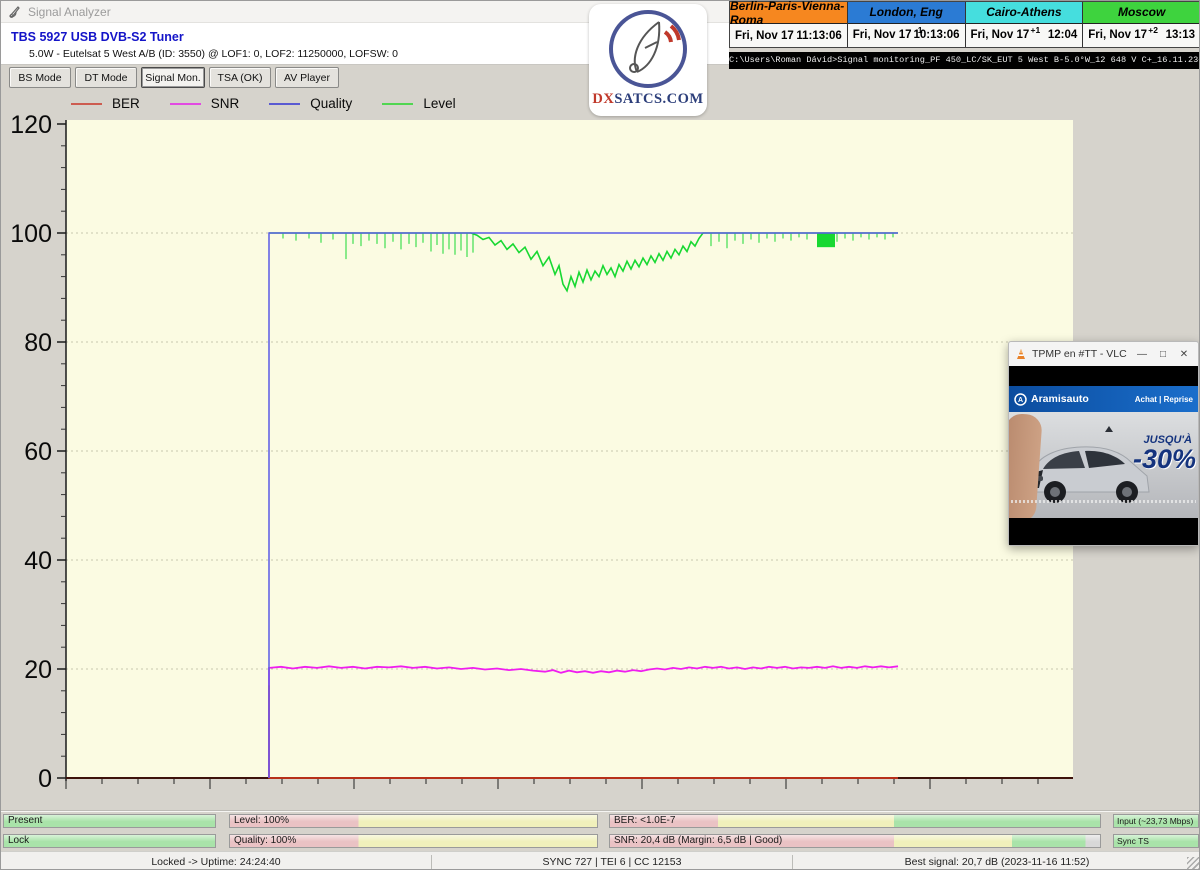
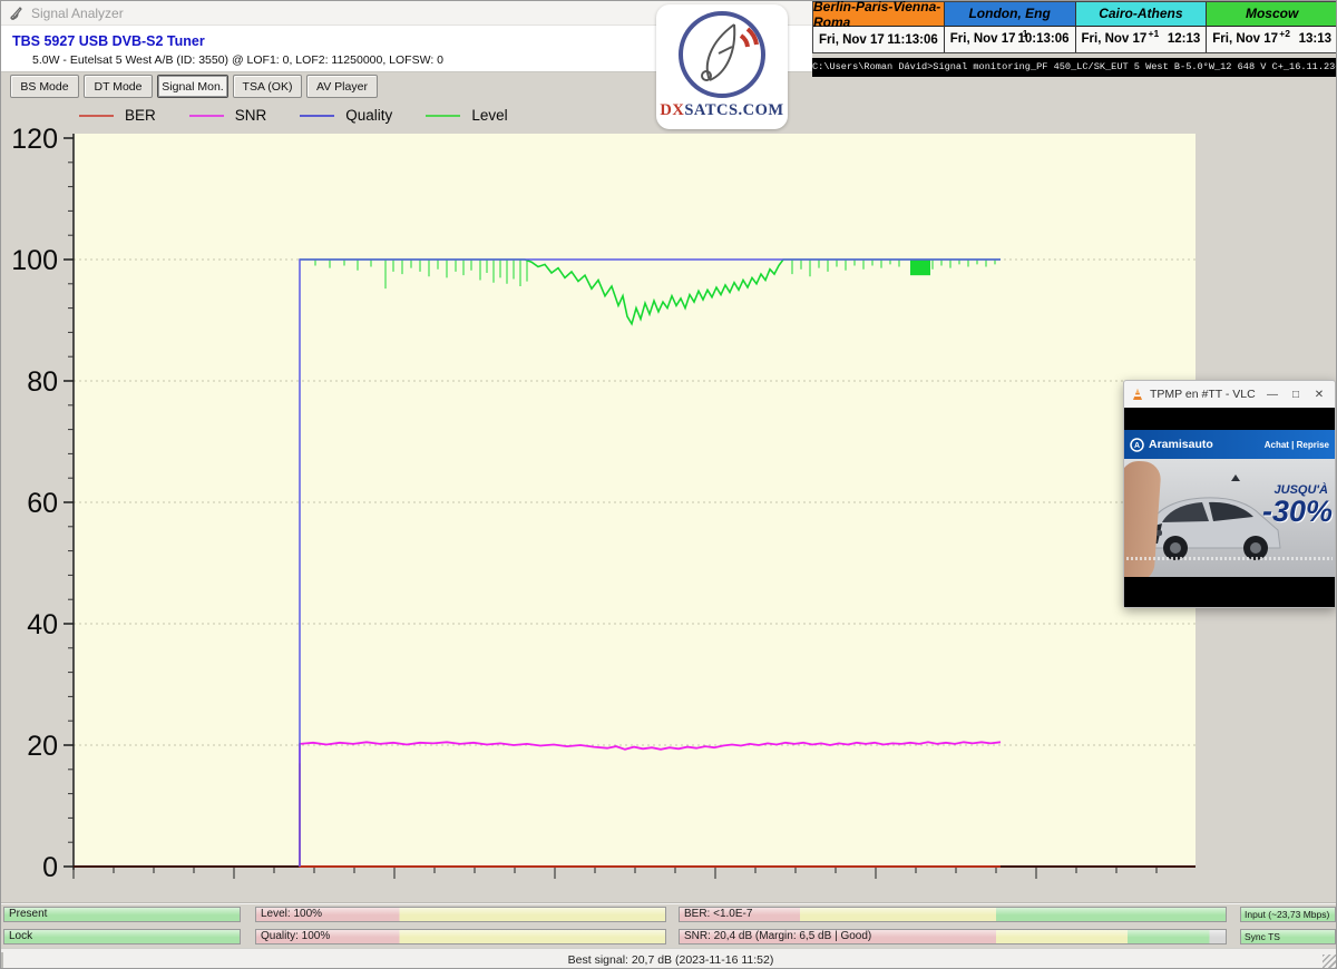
  Signal Analyzer
  TBS 5927 USB DVB-S2 Tuner
  5.0W - Eutelsat 5 West A/B (ID: 3550) @ LOF1: 0, LOF2: 11250000, LOFSW: 0
  DXSATCS.COM
  Berlin-Paris-Vienna-Roma
  Fri, Nov 17
  11:13:06
  London, Eng
  Fri, Nov 17
  -1
  10:13:06
  Cairo-Athens
  Fri, Nov 17
  +1
- 12:04
+ 12:13
  Moscow
  Fri, Nov 17
  +2
  13:13
  C:\Users\Roman Dávid>Signal monitoring_PF 450_LC/SK_EUT 5 West B-5.0°W_12 648 V C+_16.11.23
  BS Mode
  DT Mode
  Signal Mon.
  TSA (OK)
  AV Player
  BER
  SNR
  Quality
  Level
  0
  20
  40
  60
  80
  100
  120
  —
  □
  ✕
  Aramisauto
  Achat | Reprise
  JUSQU'À
  -30%
  Present
  Level: 100%
  BER: <1.0E-7
  Input (~23,73 Mbps)
  Lock
  Quality: 100%
  SNR: 20,4 dB (Margin: 6,5 dB | Good)
  Sync TS
- Locked -> Uptime: 24:24:40
- SYNC 727 | TEI 6 | CC 12153
  Best signal: 20,7 dB (2023-11-16 11:52)
